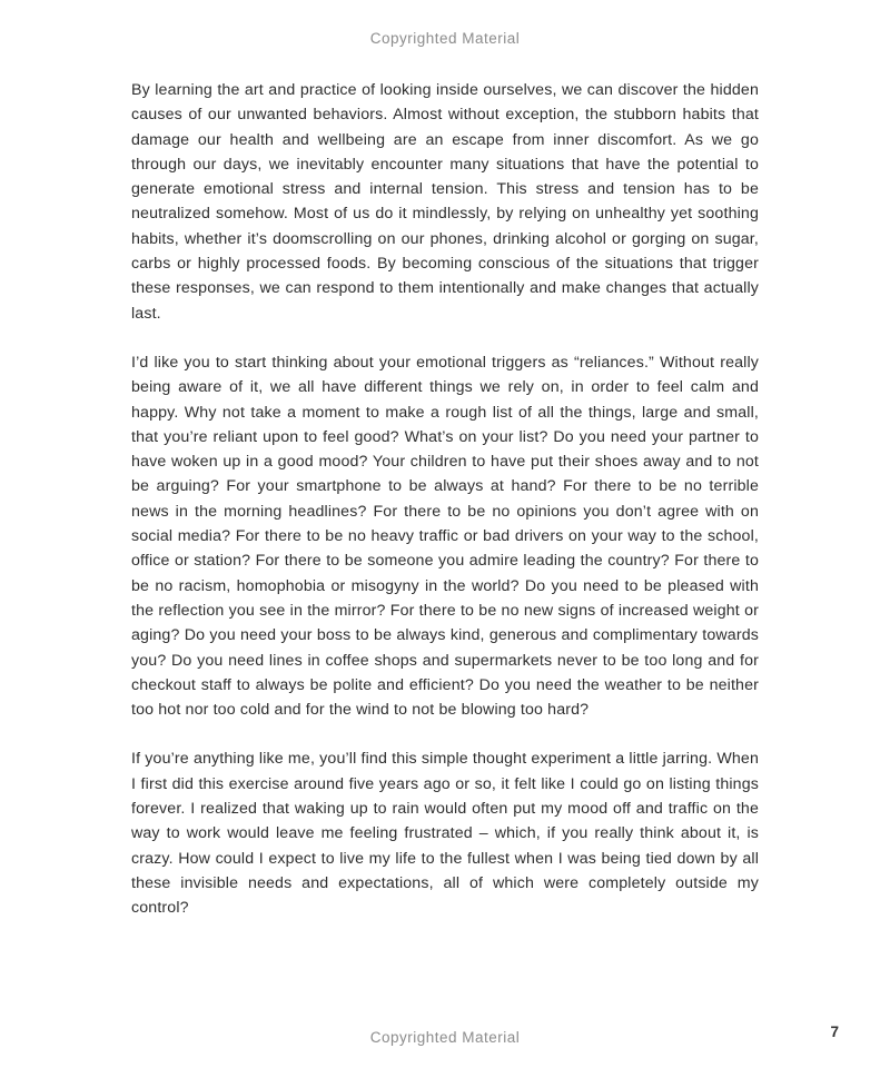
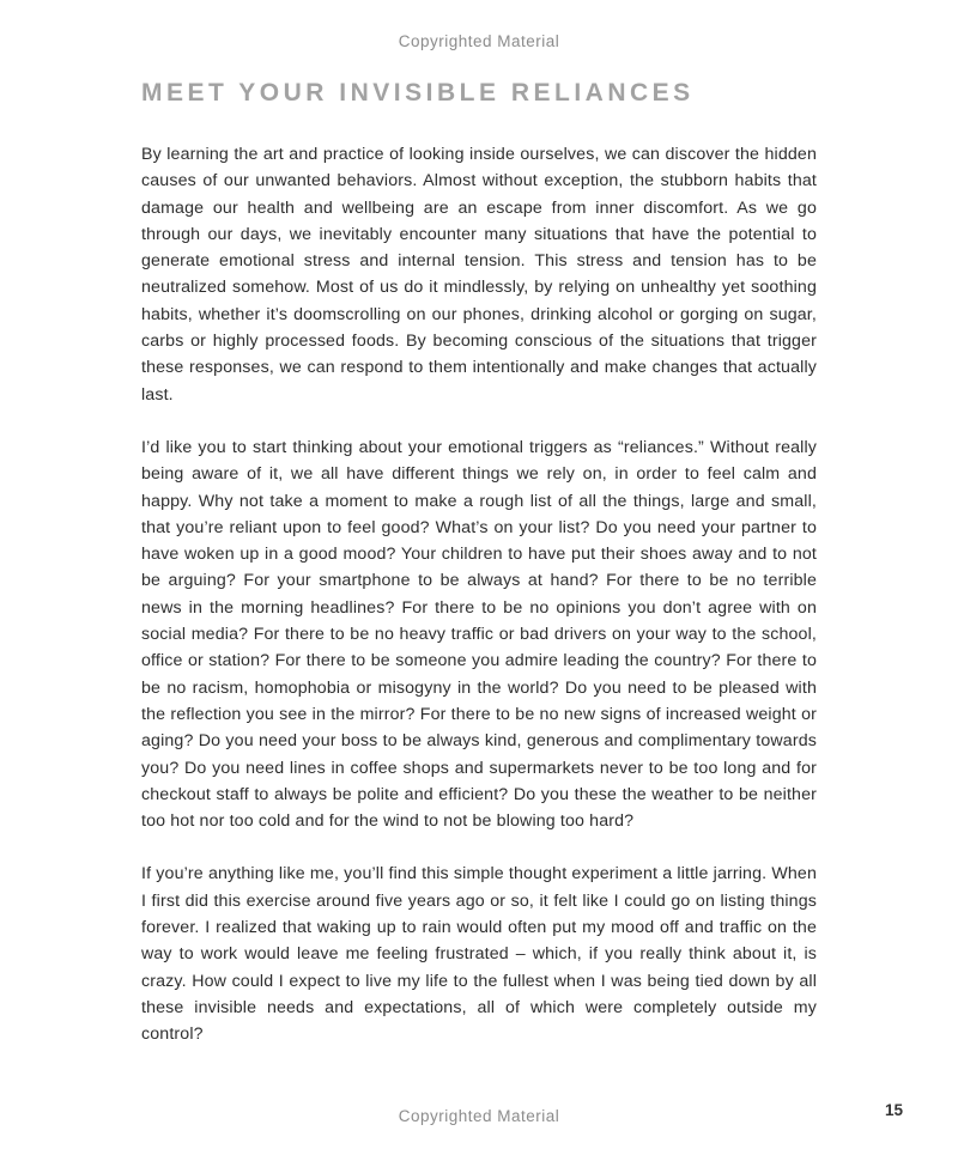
  Copyrighted Material
+ MEET YOUR INVISIBLE RELIANCES
  By learning the art and practice of looking inside ourselves, we can discover the hidden causes of our unwanted behaviors. Almost without exception, the stubborn habits that damage our health and wellbeing are an escape from inner discomfort. As we go through our days, we inevitably encounter many situations that have the potential to generate emotional stress and internal tension. This stress and tension has to be neutralized somehow. Most of us do it mindlessly, by relying on unhealthy yet soothing habits, whether it’s doomscrolling on our phones, drinking alcohol or gorging on sugar, carbs or highly processed foods. By becoming conscious of the situations that trigger these responses, we can respond to them intentionally and make changes that actually last.
- I’d like you to start thinking about your emotional triggers as “reliances.” Without really being aware of it, we all have different things we rely on, in order to feel calm and happy. Why not take a moment to make a rough list of all the things, large and small, that you’re reliant upon to feel good? What’s on your list? Do you need your partner to have woken up in a good mood? Your children to have put their shoes away and to not be arguing? For your smartphone to be always at hand? For there to be no terrible news in the morning headlines? For there to be no opinions you don’t agree with on social media? For there to be no heavy traffic or bad drivers on your way to the school, office or station? For there to be someone you admire leading the country? For there to be no racism, homophobia or misogyny in the world? Do you need to be pleased with the reflection you see in the mirror? For there to be no new signs of increased weight or aging? Do you need your boss to be always kind, generous and complimentary towards you? Do you need lines in coffee shops and supermarkets never to be too long and for checkout staff to always be polite and efficient? Do you need the weather to be neither too hot nor too cold and for the wind to not be blowing too hard?
+ I’d like you to start thinking about your emotional triggers as “reliances.” Without really being aware of it, we all have different things we rely on, in order to feel calm and happy. Why not take a moment to make a rough list of all the things, large and small, that you’re reliant upon to feel good? What’s on your list? Do you need your partner to have woken up in a good mood? Your children to have put their shoes away and to not be arguing? For your smartphone to be always at hand? For there to be no terrible news in the morning headlines? For there to be no opinions you don’t agree with on social media? For there to be no heavy traffic or bad drivers on your way to the school, office or station? For there to be someone you admire leading the country? For there to be no racism, homophobia or misogyny in the world? Do you need to be pleased with the reflection you see in the mirror? For there to be no new signs of increased weight or aging? Do you need your boss to be always kind, generous and complimentary towards you? Do you need lines in coffee shops and supermarkets never to be too long and for checkout staff to always be polite and efficient? Do you these the weather to be neither too hot nor too cold and for the wind to not be blowing too hard?
  If you’re anything like me, you’ll find this simple thought experiment a little jarring. When I first did this exercise around five years ago or so, it felt like I could go on listing things forever. I realized that waking up to rain would often put my mood off and traffic on the way to work would leave me feeling frustrated – which, if you really think about it, is crazy. How could I expect to live my life to the fullest when I was being tied down by all these invisible needs and expectations, all of which were completely outside my control?
  Copyrighted Material
- 7
+ 15
